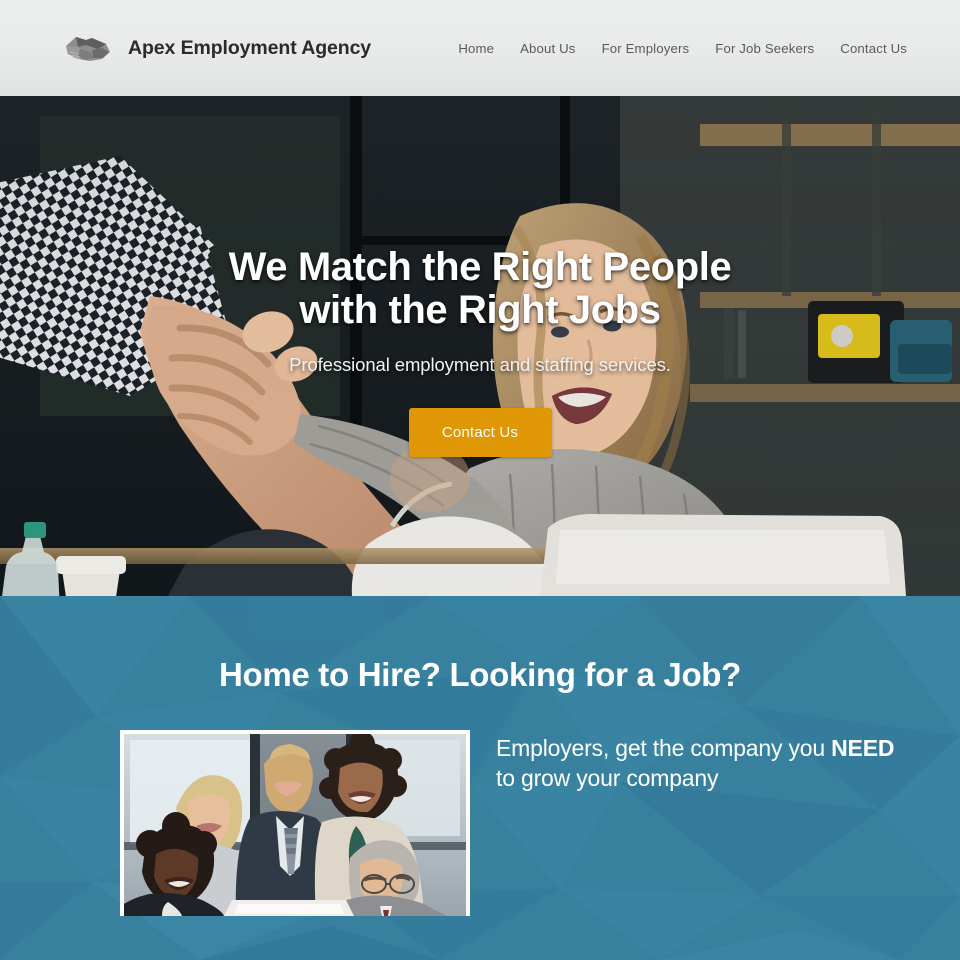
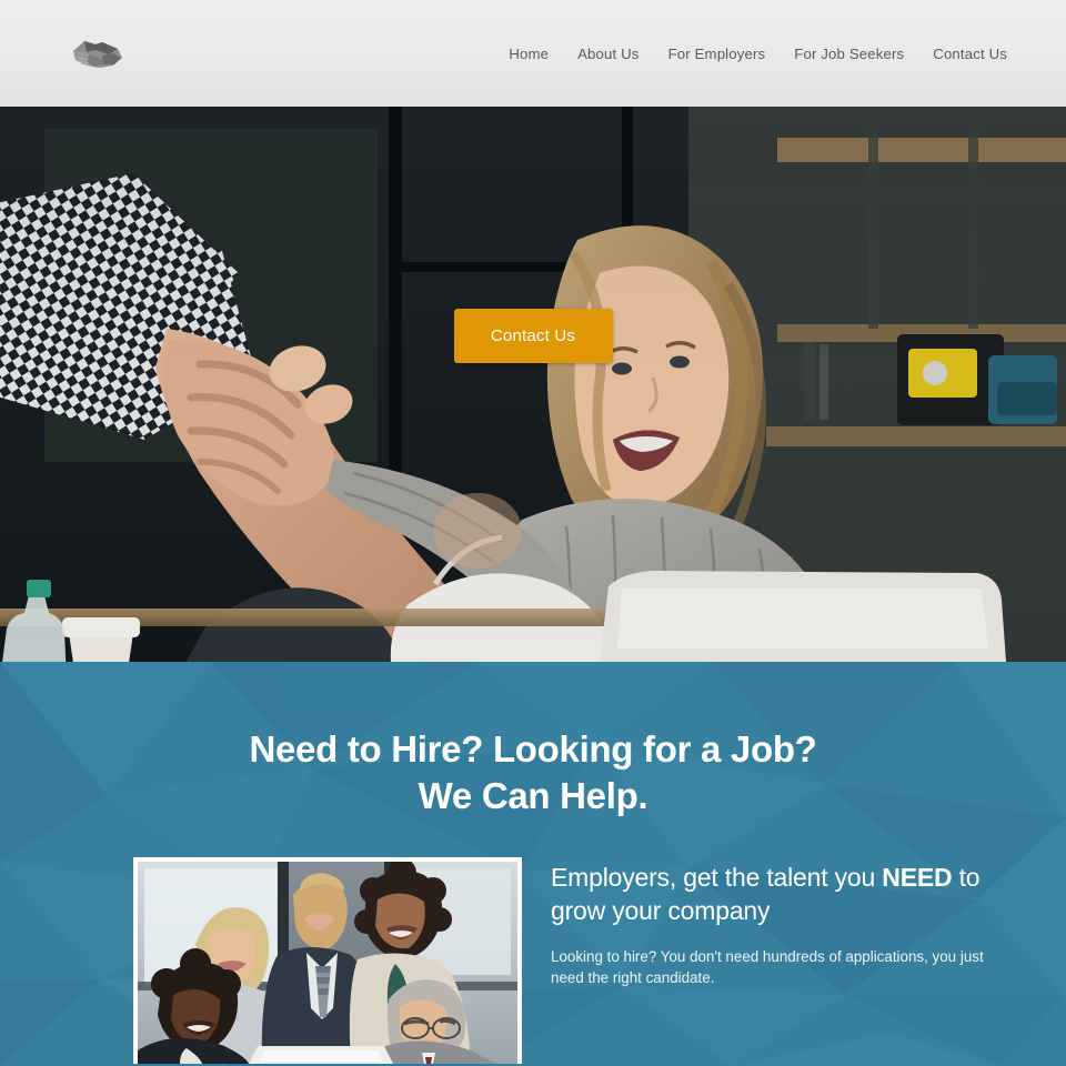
- Apex Employment Agency
  Home
  About Us
  For Employers
  For Job Seekers
  Contact Us
- We Match the Right People
- with the Right Jobs
- Professional employment and staffing services.
  Contact Us
- Home to Hire? Looking for a Job?
+ Need to Hire? Looking for a Job?
+ We Can Help.
- Employers, get the company you NEED to grow your company
+ Employers, get the talent you NEED to grow your company
+ Looking to hire? You don't need hundreds of applications, you just need the right candidate.
